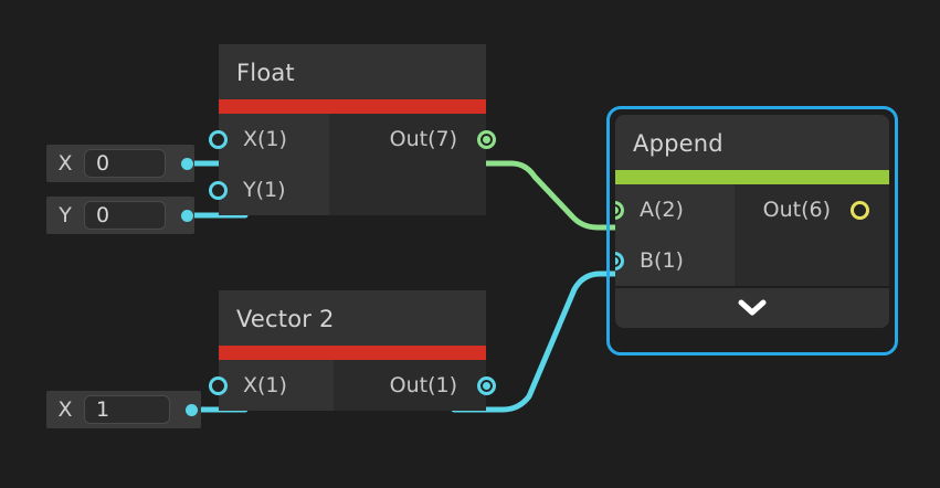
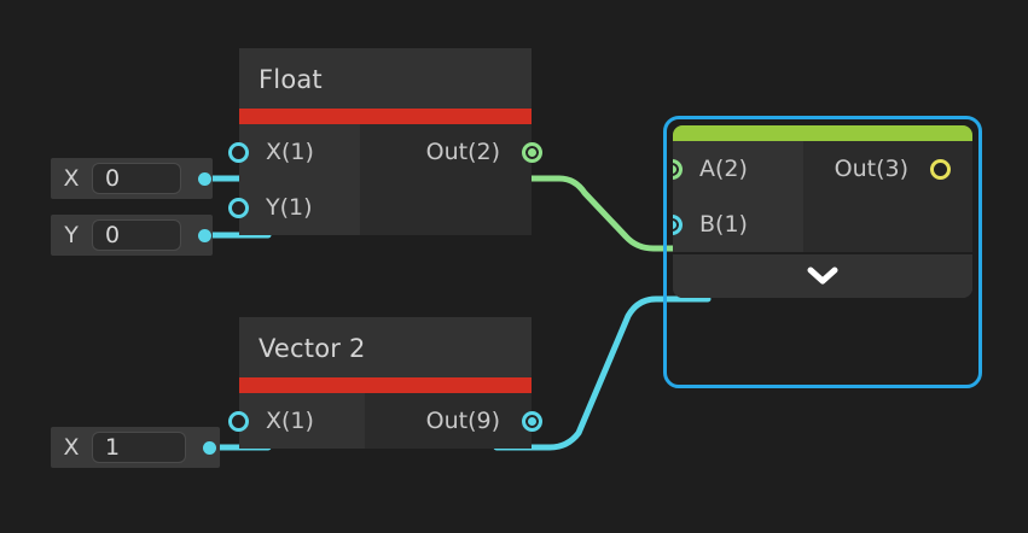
  Float
  X(1)
  Y(1)
- Out(7)
+ Out(2)
  Vector 2
  X(1)
- Out(1)
+ Out(9)
- Append
  A(2)
  B(1)
- Out(6)
+ Out(3)
  X
  0
  Y
  0
  X
  1
